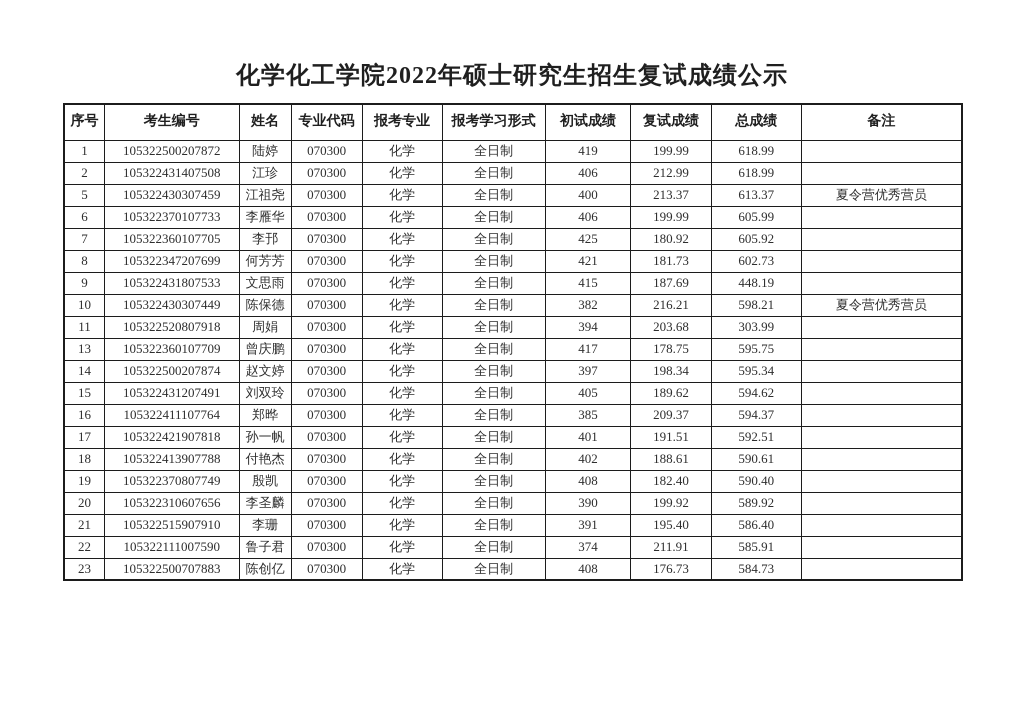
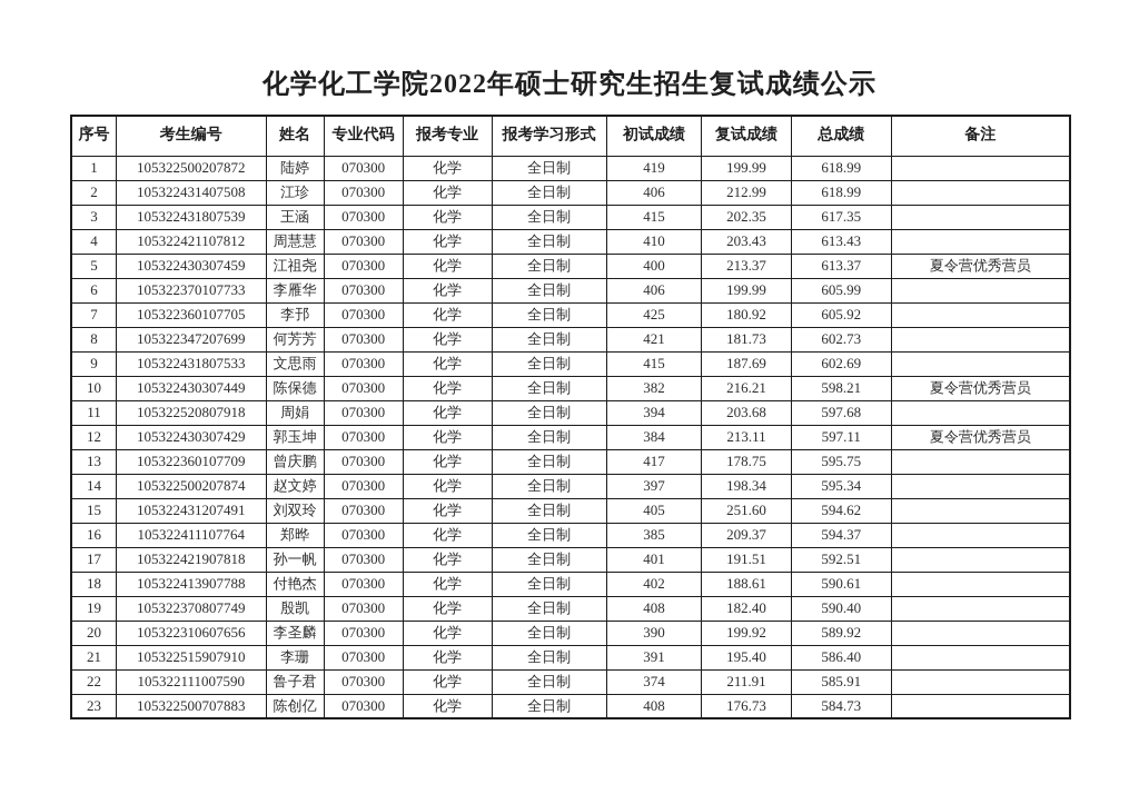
  化学化工学院2022年硕士研究生招生复试成绩公示
  序号	考生编号	姓名	专业代码	报考专业	报考学习形式	初试成绩	复试成绩	总成绩	备注
  1	105322500207872	陆婷	070300	化学	全日制	419	199.99	618.99
  2	105322431407508	江珍	070300	化学	全日制	406	212.99	618.99
+ 3	105322431807539	王涵	070300	化学	全日制	415	202.35	617.35
+ 4	105322421107812	周慧慧	070300	化学	全日制	410	203.43	613.43
  5	105322430307459	江祖尧	070300	化学	全日制	400	213.37	613.37	夏令营优秀营员
  6	105322370107733	李雁华	070300	化学	全日制	406	199.99	605.99
  7	105322360107705	李邘	070300	化学	全日制	425	180.92	605.92
  8	105322347207699	何芳芳	070300	化学	全日制	421	181.73	602.73
- 9	105322431807533	文思雨	070300	化学	全日制	415	187.69	448.19
+ 9	105322431807533	文思雨	070300	化学	全日制	415	187.69	602.69
  10	105322430307449	陈保德	070300	化学	全日制	382	216.21	598.21	夏令营优秀营员
- 11	105322520807918	周娟	070300	化学	全日制	394	203.68	303.99
+ 11	105322520807918	周娟	070300	化学	全日制	394	203.68	597.68
+ 12	105322430307429	郭玉坤	070300	化学	全日制	384	213.11	597.11	夏令营优秀营员
  13	105322360107709	曾庆鹏	070300	化学	全日制	417	178.75	595.75
  14	105322500207874	赵文婷	070300	化学	全日制	397	198.34	595.34
- 15	105322431207491	刘双玲	070300	化学	全日制	405	189.62	594.62
+ 15	105322431207491	刘双玲	070300	化学	全日制	405	251.60	594.62
  16	105322411107764	郑晔	070300	化学	全日制	385	209.37	594.37
  17	105322421907818	孙一帆	070300	化学	全日制	401	191.51	592.51
  18	105322413907788	付艳杰	070300	化学	全日制	402	188.61	590.61
  19	105322370807749	殷凯	070300	化学	全日制	408	182.40	590.40
  20	105322310607656	李圣麟	070300	化学	全日制	390	199.92	589.92
  21	105322515907910	李珊	070300	化学	全日制	391	195.40	586.40
  22	105322111007590	鲁子君	070300	化学	全日制	374	211.91	585.91
  23	105322500707883	陈创亿	070300	化学	全日制	408	176.73	584.73
